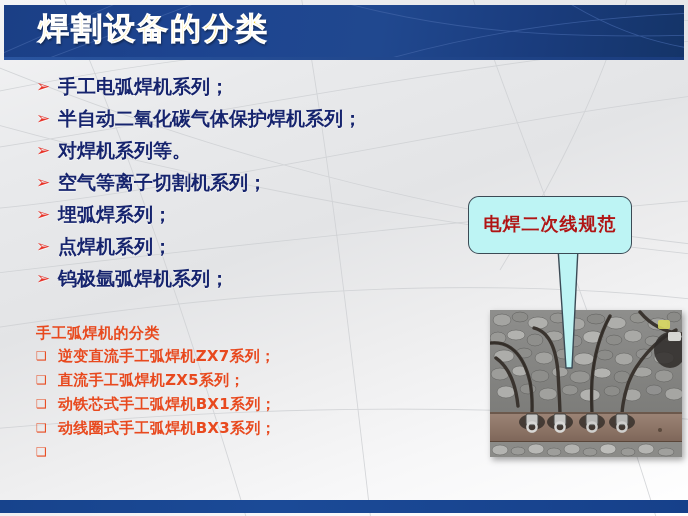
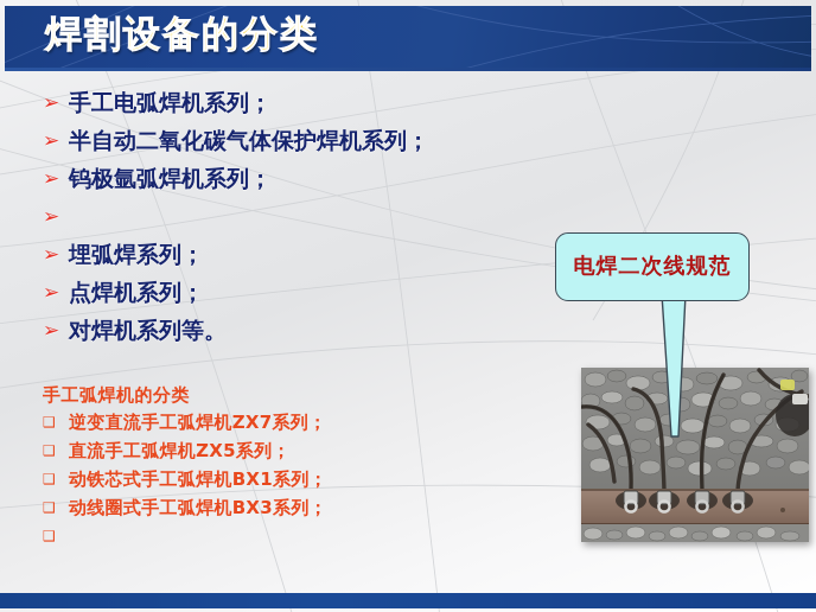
  焊割设备的分类
  ➢
  手工电弧焊机系列；
  ➢
  半自动二氧化碳气体保护焊机系列；
  ➢
- 对焊机系列等。
+ 钨极氩弧焊机系列；
  ➢
- 空气等离子切割机系列；
  ➢
  埋弧焊系列；
  ➢
  点焊机系列；
  ➢
- 钨极氩弧焊机系列；
+ 对焊机系列等。
  手工弧焊机的分类
  ❑
  逆变直流手工弧焊机ZX7系列；
  ❑
  直流手工弧焊机ZX5系列；
  ❑
  动铁芯式手工弧焊机BX1系列；
  ❑
  动线圈式手工弧焊机BX3系列；
  ❑
  电焊二次线规范
